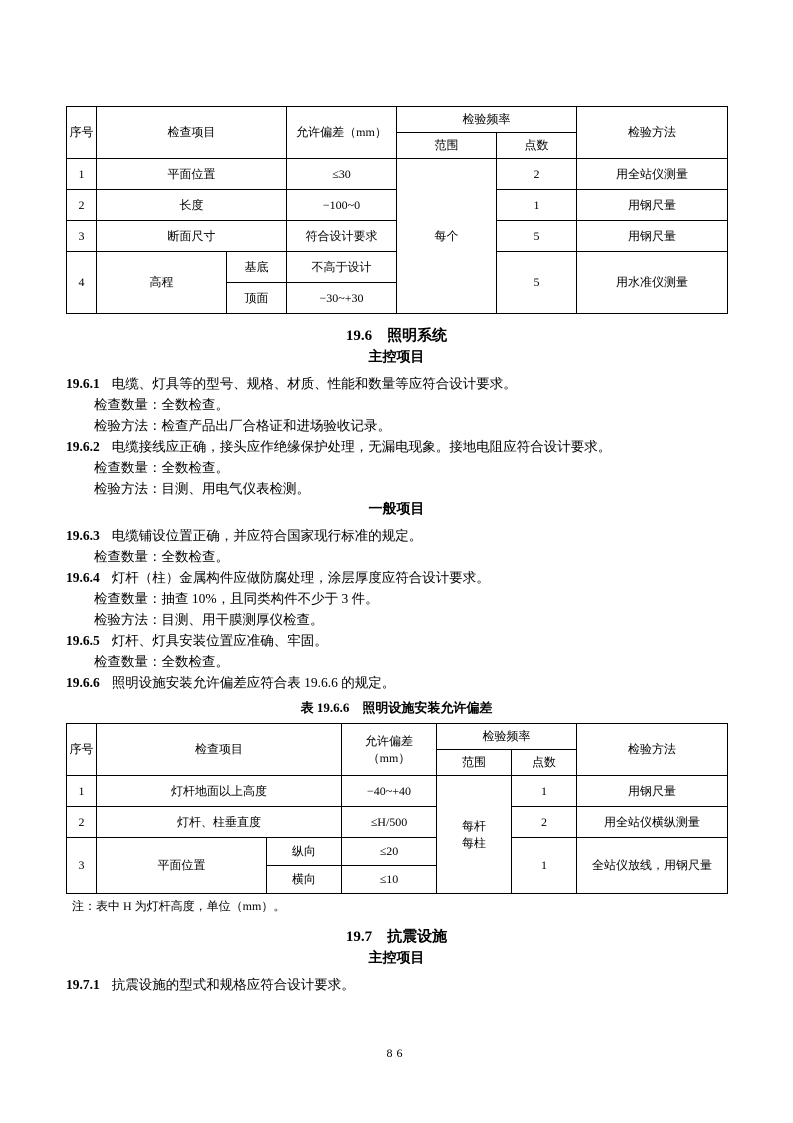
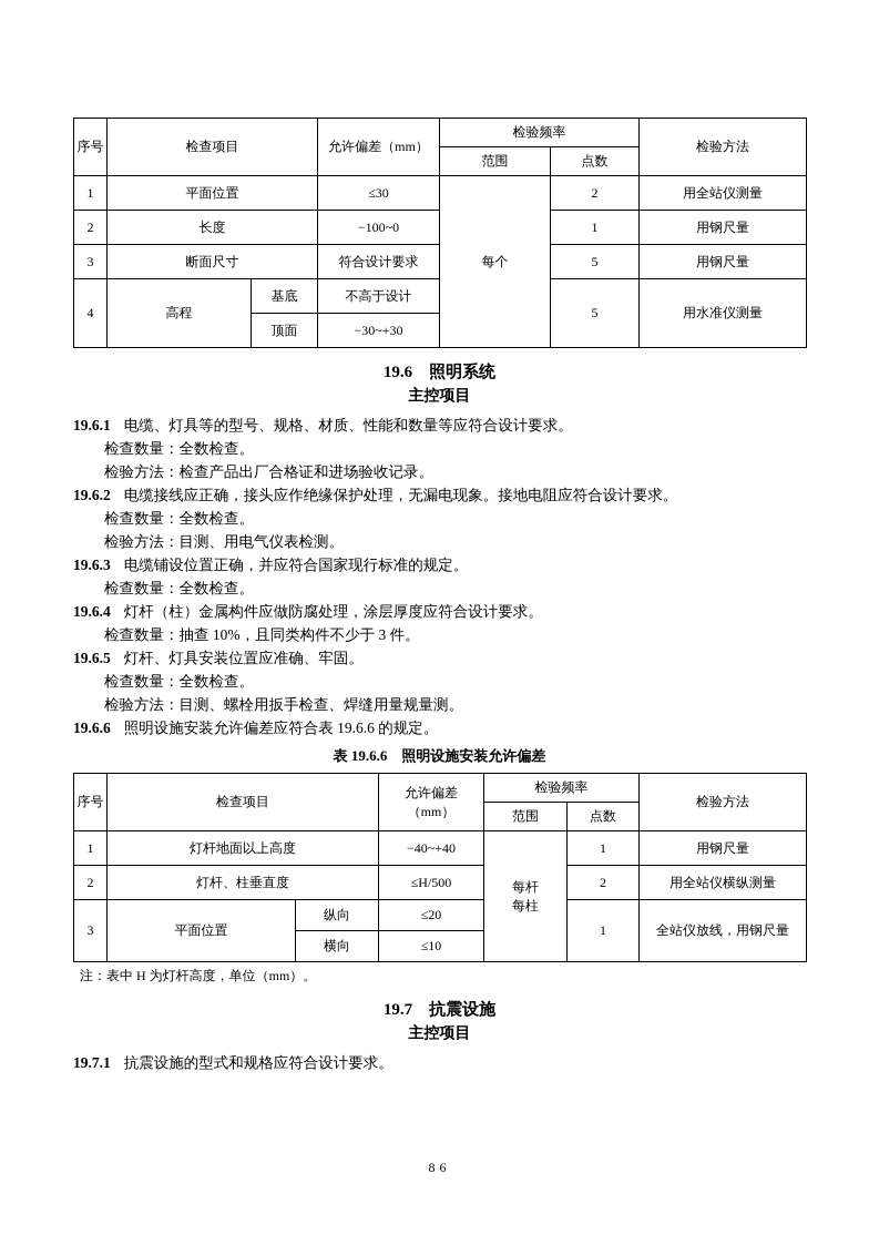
  序号	检查项目	允许偏差（mm）	检验频率	检验方法
  范围	点数
  1	平面位置	≤30	每个	2	用全站仪测量
  2	长度	−100~0	1	用钢尺量
  3	断面尺寸	符合设计要求	5	用钢尺量
  4	高程	基底	不高于设计	5	用水准仪测量
  顶面	−30~+30
  19.6 照明系统
  主控项目
  19.6.1 电缆、灯具等的型号、规格、材质、性能和数量等应符合设计要求。
  检查数量：全数检查。
  检验方法：检查产品出厂合格证和进场验收记录。
  19.6.2 电缆接线应正确，接头应作绝缘保护处理，无漏电现象。接地电阻应符合设计要求。
  检查数量：全数检查。
  检验方法：目测、用电气仪表检测。
- 一般项目
  19.6.3 电缆铺设位置正确，并应符合国家现行标准的规定。
  检查数量：全数检查。
  19.6.4 灯杆（柱）金属构件应做防腐处理，涂层厚度应符合设计要求。
  检查数量：抽查 10%，且同类构件不少于 3 件。
- 检验方法：目测、用干膜测厚仪检查。
  19.6.5 灯杆、灯具安装位置应准确、牢固。
  检查数量：全数检查。
+ 检验方法：目测、螺栓用扳手检查、焊缝用量规量测。
  19.6.6 照明设施安装允许偏差应符合表 19.6.6 的规定。
  表 19.6.6 照明设施安装允许偏差
  序号	检查项目	允许偏差（mm）	检验频率	检验方法
  范围	点数
  1	灯杆地面以上高度	−40~+40	每杆 每柱	1	用钢尺量
  2	灯杆、柱垂直度	≤H/500	2	用全站仪横纵测量
  3	平面位置	纵向	≤20	1	全站仪放线，用钢尺量
  横向	≤10
  注：表中 H 为灯杆高度，单位（mm）。
  19.7 抗震设施
  主控项目
  19.7.1 抗震设施的型式和规格应符合设计要求。
  86
